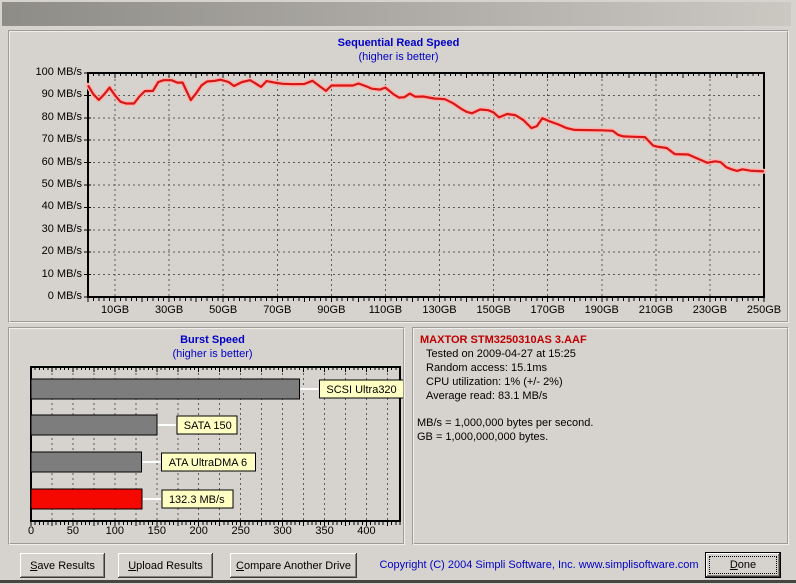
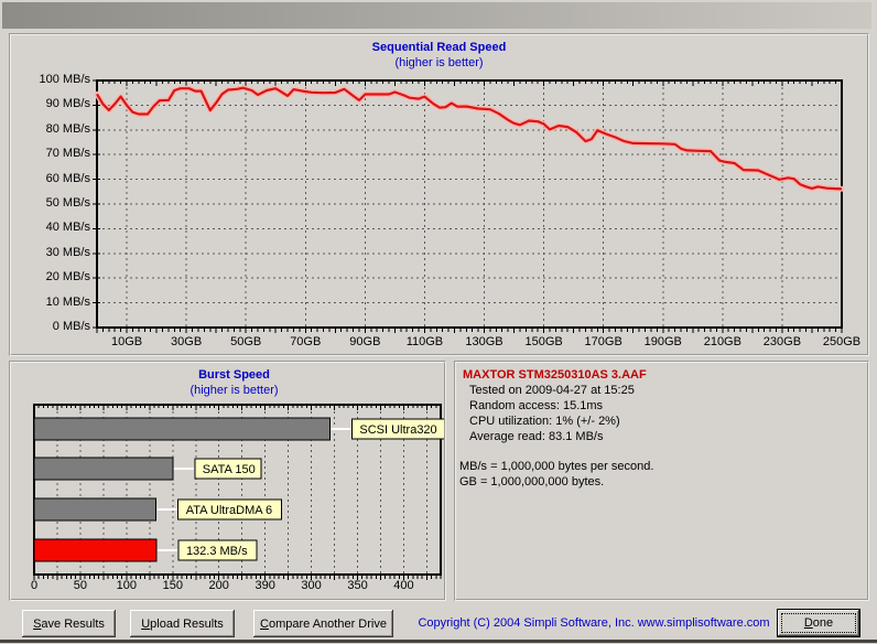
  Sequential Read Speed
  (higher is better)
  0 MB/s
  10 MB/s
  20 MB/s
  30 MB/s
  40 MB/s
  50 MB/s
  60 MB/s
  70 MB/s
  80 MB/s
  90 MB/s
  100 MB/s
  10GB
  30GB
  50GB
  70GB
  90GB
  110GB
  130GB
  150GB
  170GB
  190GB
  210GB
  230GB
  250GB
  Burst Speed
  (higher is better)
  SCSI Ultra320
  SATA 150
  ATA UltraDMA 6
  132.3 MB/s
  0
  50
  100
  150
  200
- 250
+ 390
  300
  350
  400
  MAXTOR STM3250310AS 3.AAF
  Tested on 2009-04-27 at 15:25
  Random access: 15.1ms
  CPU utilization: 1% (+/- 2%)
  Average read: 83.1 MB/s
  MB/s = 1,000,000 bytes per second.
  GB = 1,000,000,000 bytes.
  Save Results
  Upload Results
  Compare Another Drive
  Done
  Copyright (C) 2004 Simpli Software, Inc. www.simplisoftware.com
